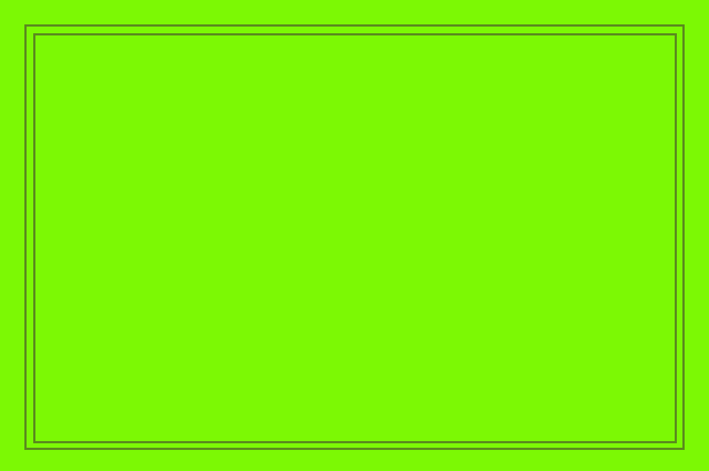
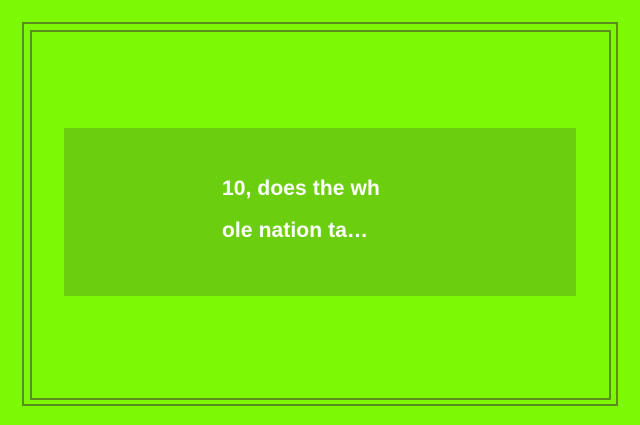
+ 10, does the wh
+ ole nation ta…
